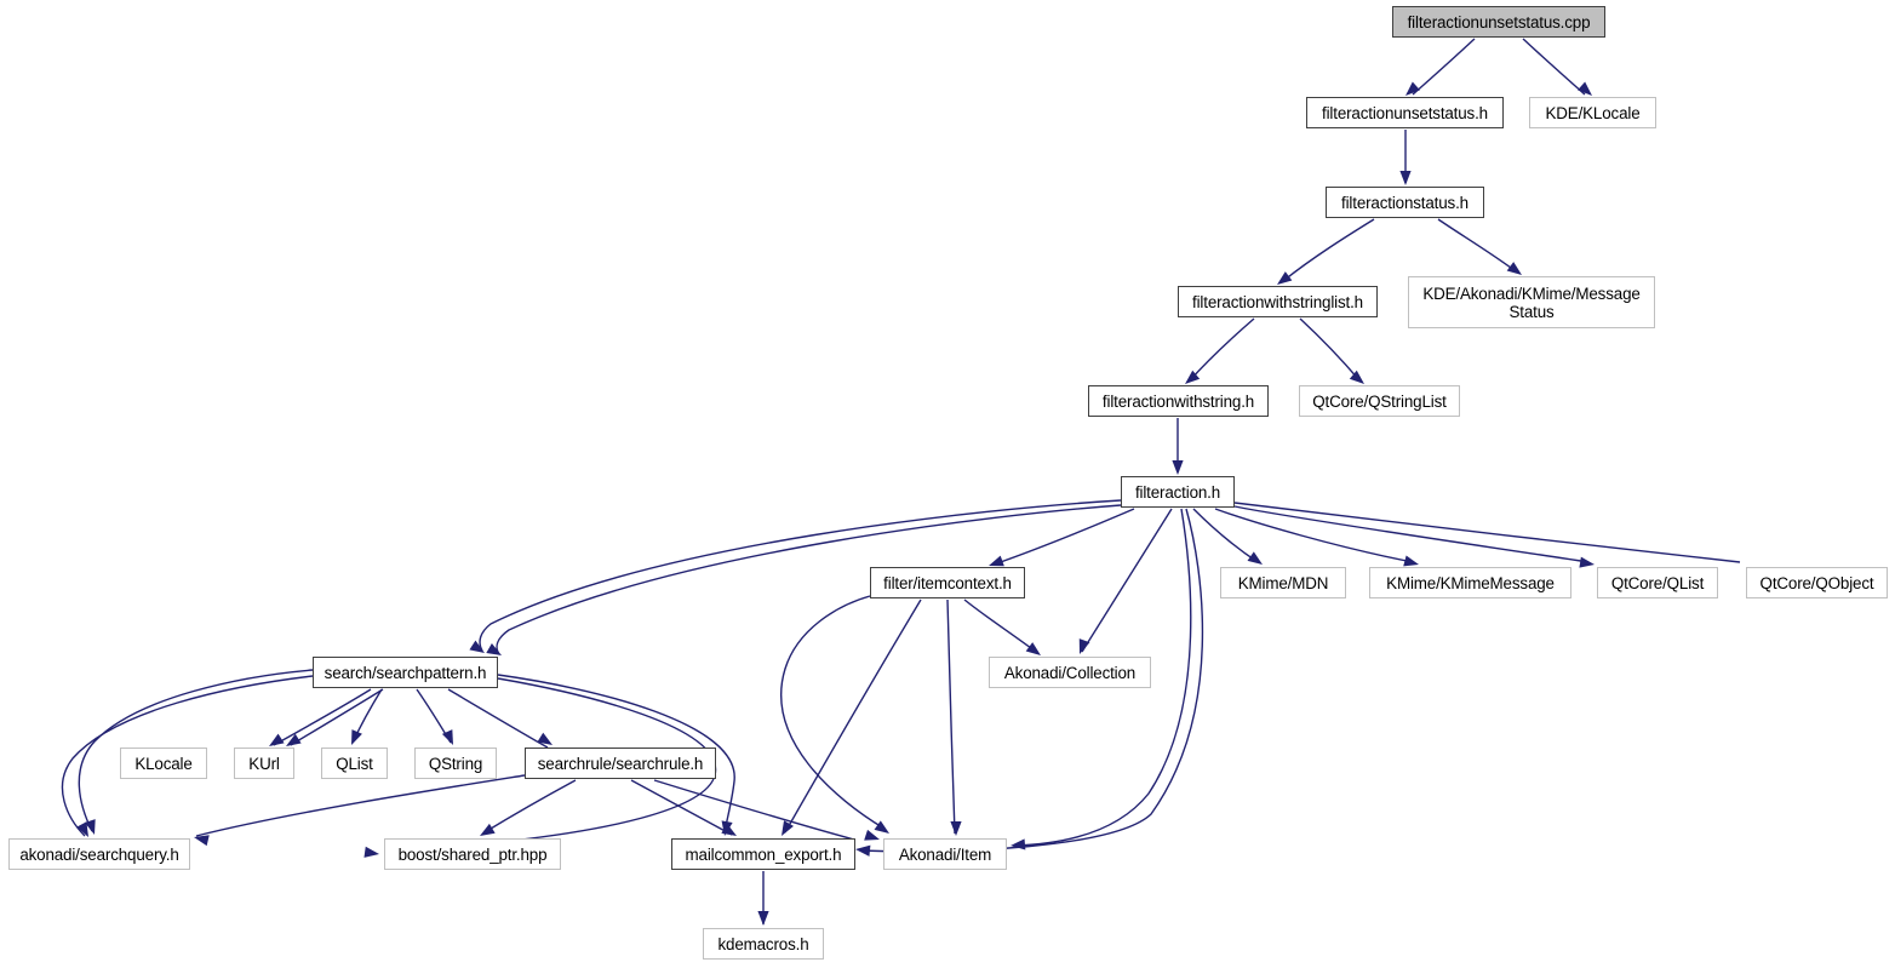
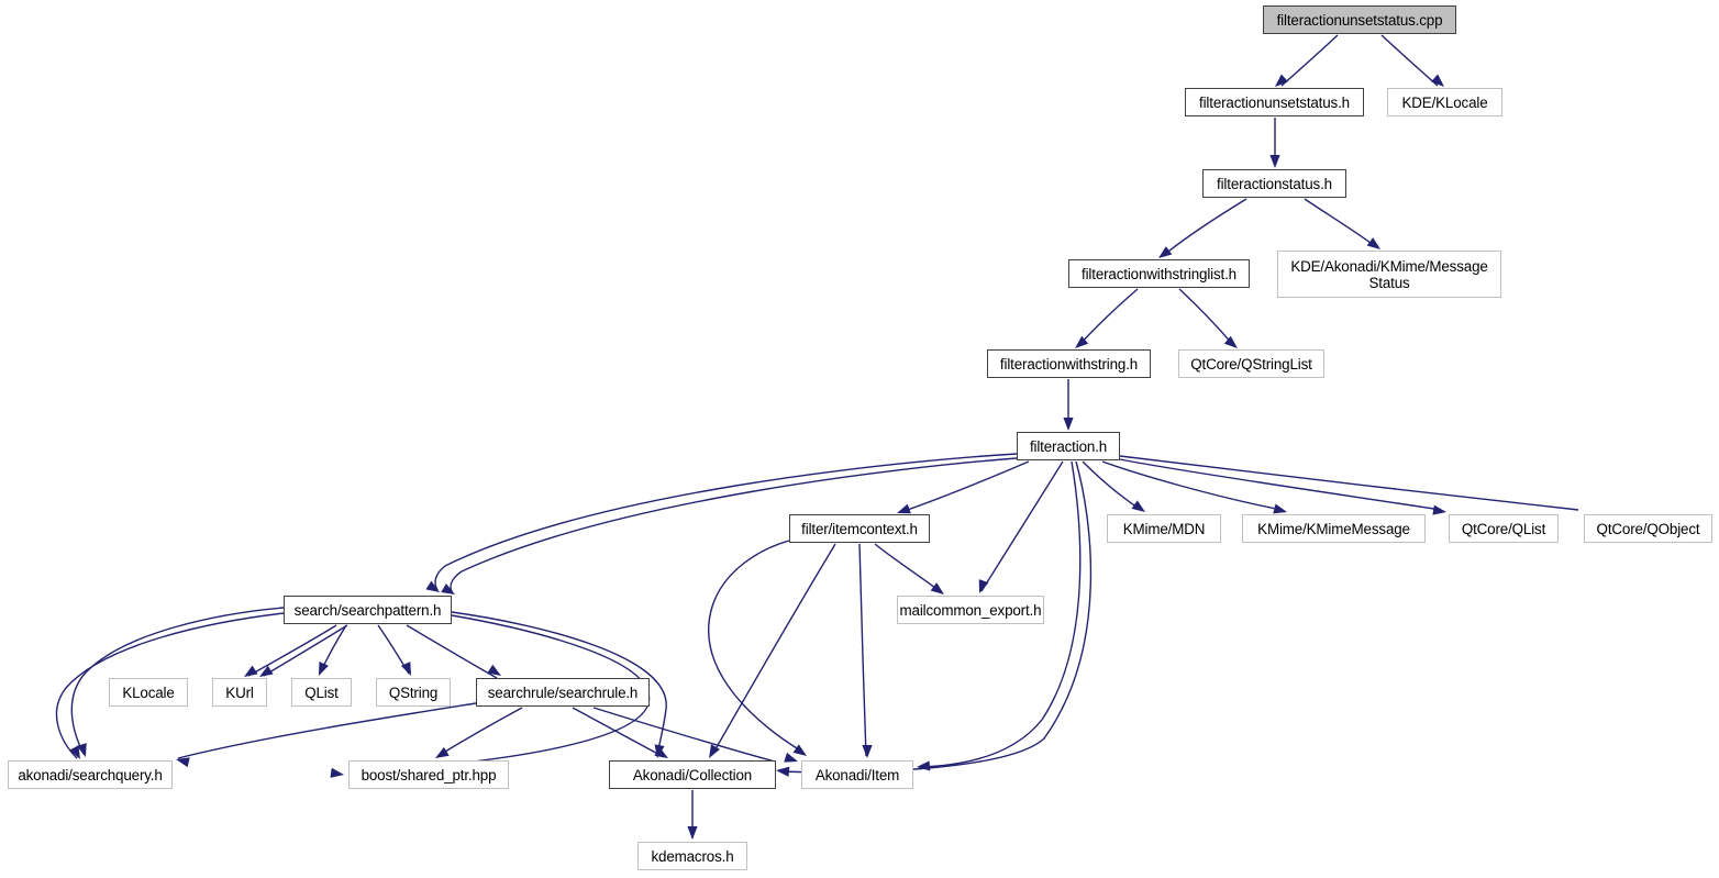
  filteractionunsetstatus.cpp
  filteractionunsetstatus.h
  KDE/KLocale
  filteractionstatus.h
  filteractionwithstringlist.h
  KDE/Akonadi/KMime/Message
  Status
  filteractionwithstring.h
  QtCore/QStringList
  filteraction.h
  filter/itemcontext.h
  KMime/MDN
  KMime/KMimeMessage
  QtCore/QList
  QtCore/QObject
- Akonadi/Collection
+ mailcommon_export.h
  search/searchpattern.h
  KLocale
  KUrl
  QList
  QString
  searchrule/searchrule.h
  akonadi/searchquery.h
  boost/shared_ptr.hpp
- mailcommon_export.h
+ Akonadi/Collection
  Akonadi/Item
  kdemacros.h
